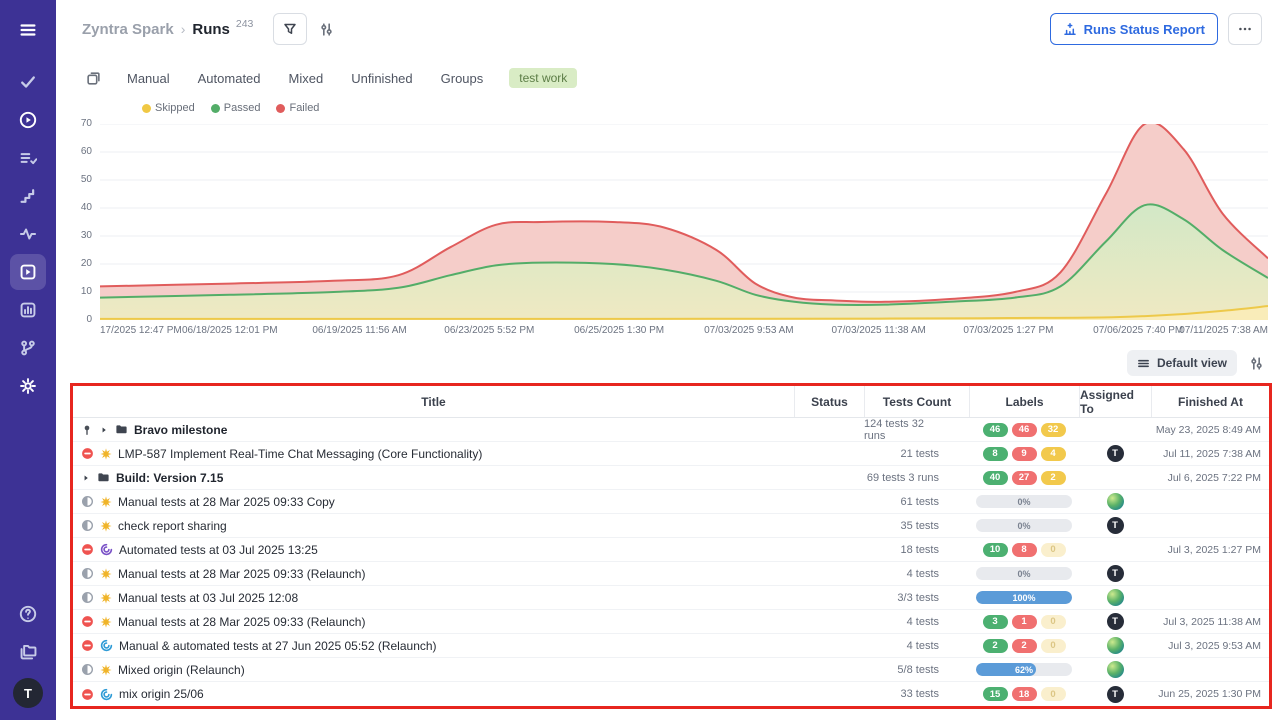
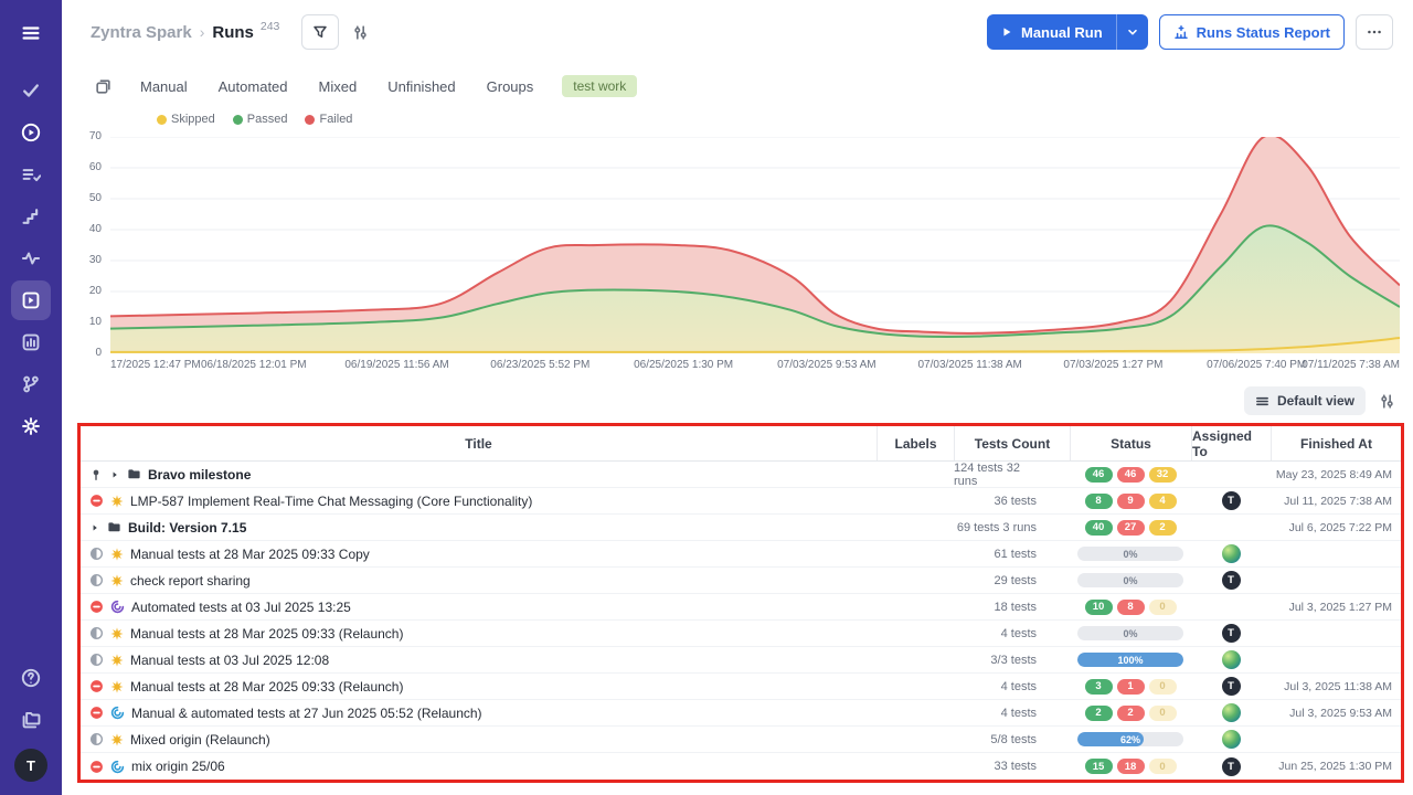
  T
  Zyntra Spark
  ›
  Runs
  243
+ Manual Run
  Runs Status Report
  Manual
  Automated
  Mixed
  Unfinished
  Groups
  test work
  Skipped
  Passed
  Failed
  0
  10
  20
  30
  40
  50
  60
  70
  17/2025 12:47 PM
  06/18/2025 12:01 PM
  06/19/2025 11:56 AM
  06/23/2025 5:52 PM
  06/25/2025 1:30 PM
  07/03/2025 9:53 AM
  07/03/2025 11:38 AM
  07/03/2025 1:27 PM
  07/06/2025 7:40 PM
  07/11/2025 7:38 AM
  Default view
  Title
- Status
+ Labels
  Tests Count
- Labels
+ Status
  Assigned To
  Finished At
  Bravo milestone
  124 tests 32 runs
  46
  46
  32
  May 23, 2025 8:49 AM
  LMP-587 Implement Real-Time Chat Messaging (Core Functionality)
- 21 tests
+ 36 tests
  8
  9
  4
  T
  Jul 11, 2025 7:38 AM
  Build: Version 7.15
  69 tests 3 runs
  40
  27
  2
  Jul 6, 2025 7:22 PM
  Manual tests at 28 Mar 2025 09:33 Copy
  61 tests
  0%
  check report sharing
- 35 tests
+ 29 tests
  0%
  T
  Automated tests at 03 Jul 2025 13:25
  18 tests
  10
  8
  0
  Jul 3, 2025 1:27 PM
  Manual tests at 28 Mar 2025 09:33 (Relaunch)
  4 tests
  0%
  T
  Manual tests at 03 Jul 2025 12:08
  3/3 tests
  100%
  Manual tests at 28 Mar 2025 09:33 (Relaunch)
  4 tests
  3
  1
  0
  T
  Jul 3, 2025 11:38 AM
  Manual & automated tests at 27 Jun 2025 05:52 (Relaunch)
  4 tests
  2
  2
  0
  Jul 3, 2025 9:53 AM
  Mixed origin (Relaunch)
  5/8 tests
  62%
  mix origin 25/06
  33 tests
  15
  18
  0
  T
  Jun 25, 2025 1:30 PM
